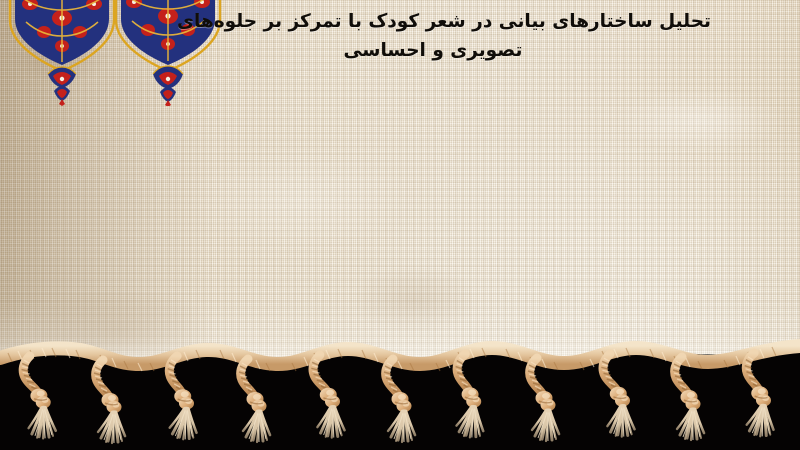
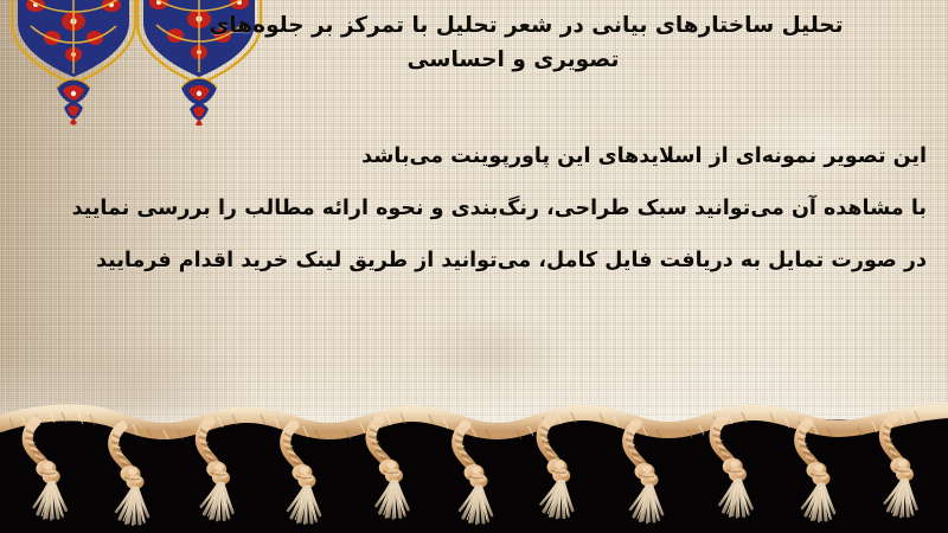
- تحلیل ساختارهای بیانی در شعر کودک با تمرکز بر جلوه‌های
+ تحلیل ساختارهای بیانی در شعر تحلیل با تمرکز بر جلوه‌های
  تصویری و احساسی
+ این تصویر نمونه‌ای از اسلایدهای این پاورپوینت می‌باشد
+ با مشاهده آن می‌توانید سبک طراحی، رنگ‌بندی و نحوه ارائه مطالب را بررسی نمایید
+ در صورت تمایل به دریافت فایل کامل، می‌توانید از طریق لینک خرید اقدام فرمایید
